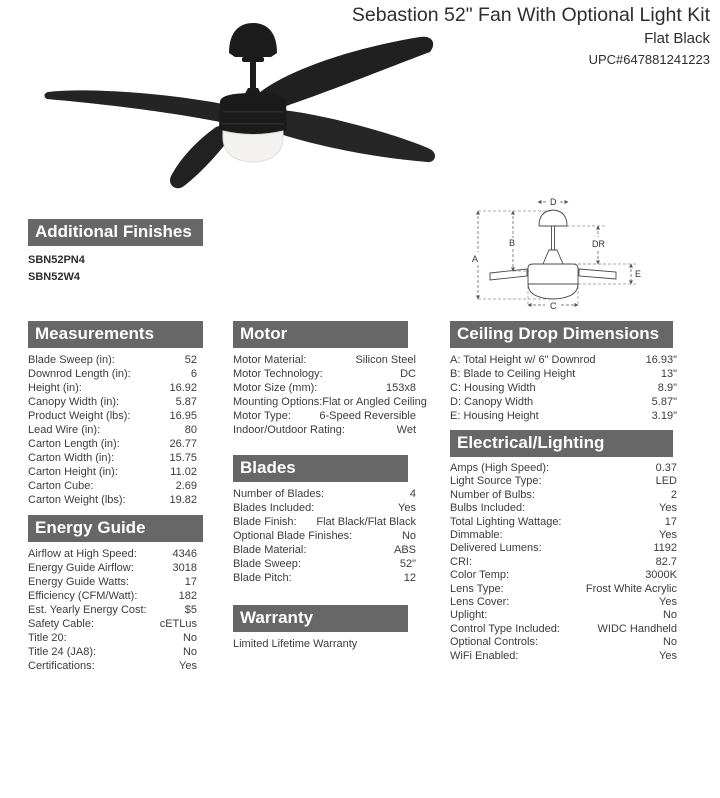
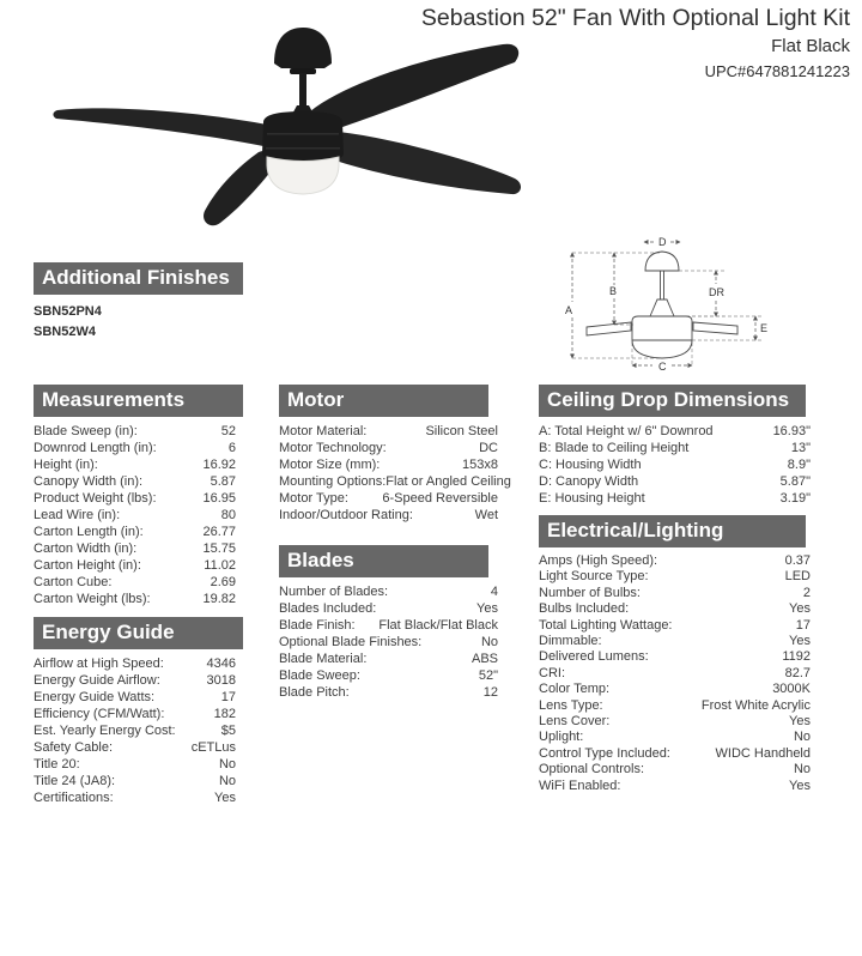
  Sebastion 52" Fan With Optional Light Kit
  Flat Black
  UPC#647881241223
  D
  A
  B
  DR
  E
  C
  Additional Finishes
  SBN52PN4
  SBN52W4
  Measurements
  Blade Sweep (in):
  52
  Downrod Length (in):
  6
  Height (in):
  16.92
  Canopy Width (in):
  5.87
  Product Weight (lbs):
  16.95
  Lead Wire (in):
  80
  Carton Length (in):
  26.77
  Carton Width (in):
  15.75
  Carton Height (in):
  11.02
  Carton Cube:
  2.69
  Carton Weight (lbs):
  19.82
  Energy Guide
  Airflow at High Speed:
  4346
  Energy Guide Airflow:
  3018
  Energy Guide Watts:
  17
  Efficiency (CFM/Watt):
  182
  Est. Yearly Energy Cost:
  $5
  Safety Cable:
  cETLus
  Title 20:
  No
  Title 24 (JA8):
  No
  Certifications:
  Yes
  Motor
  Motor Material:
  Silicon Steel
  Motor Technology:
  DC
  Motor Size (mm):
  153x8
  Mounting Options:
  Flat or Angled Ceiling
  Motor Type:
  6-Speed Reversible
  Indoor/Outdoor Rating:
  Wet
  Blades
  Number of Blades:
  4
  Blades Included:
  Yes
  Blade Finish:
  Flat Black/Flat Black
  Optional Blade Finishes:
  No
  Blade Material:
  ABS
  Blade Sweep:
  52"
  Blade Pitch:
  12
- Warranty
- Limited Lifetime Warranty
  Ceiling Drop Dimensions
  A: Total Height w/ 6" Downrod
  16.93"
  B: Blade to Ceiling Height
  13"
  C: Housing Width
  8.9"
  D: Canopy Width
  5.87"
  E: Housing Height
  3.19"
  Electrical/Lighting
  Amps (High Speed):
  0.37
  Light Source Type:
  LED
  Number of Bulbs:
  2
  Bulbs Included:
  Yes
  Total Lighting Wattage:
  17
  Dimmable:
  Yes
  Delivered Lumens:
  1192
  CRI:
  82.7
  Color Temp:
  3000K
  Lens Type:
  Frost White Acrylic
  Lens Cover:
  Yes
  Uplight:
  No
  Control Type Included:
  WIDC Handheld
  Optional Controls:
  No
  WiFi Enabled:
  Yes
